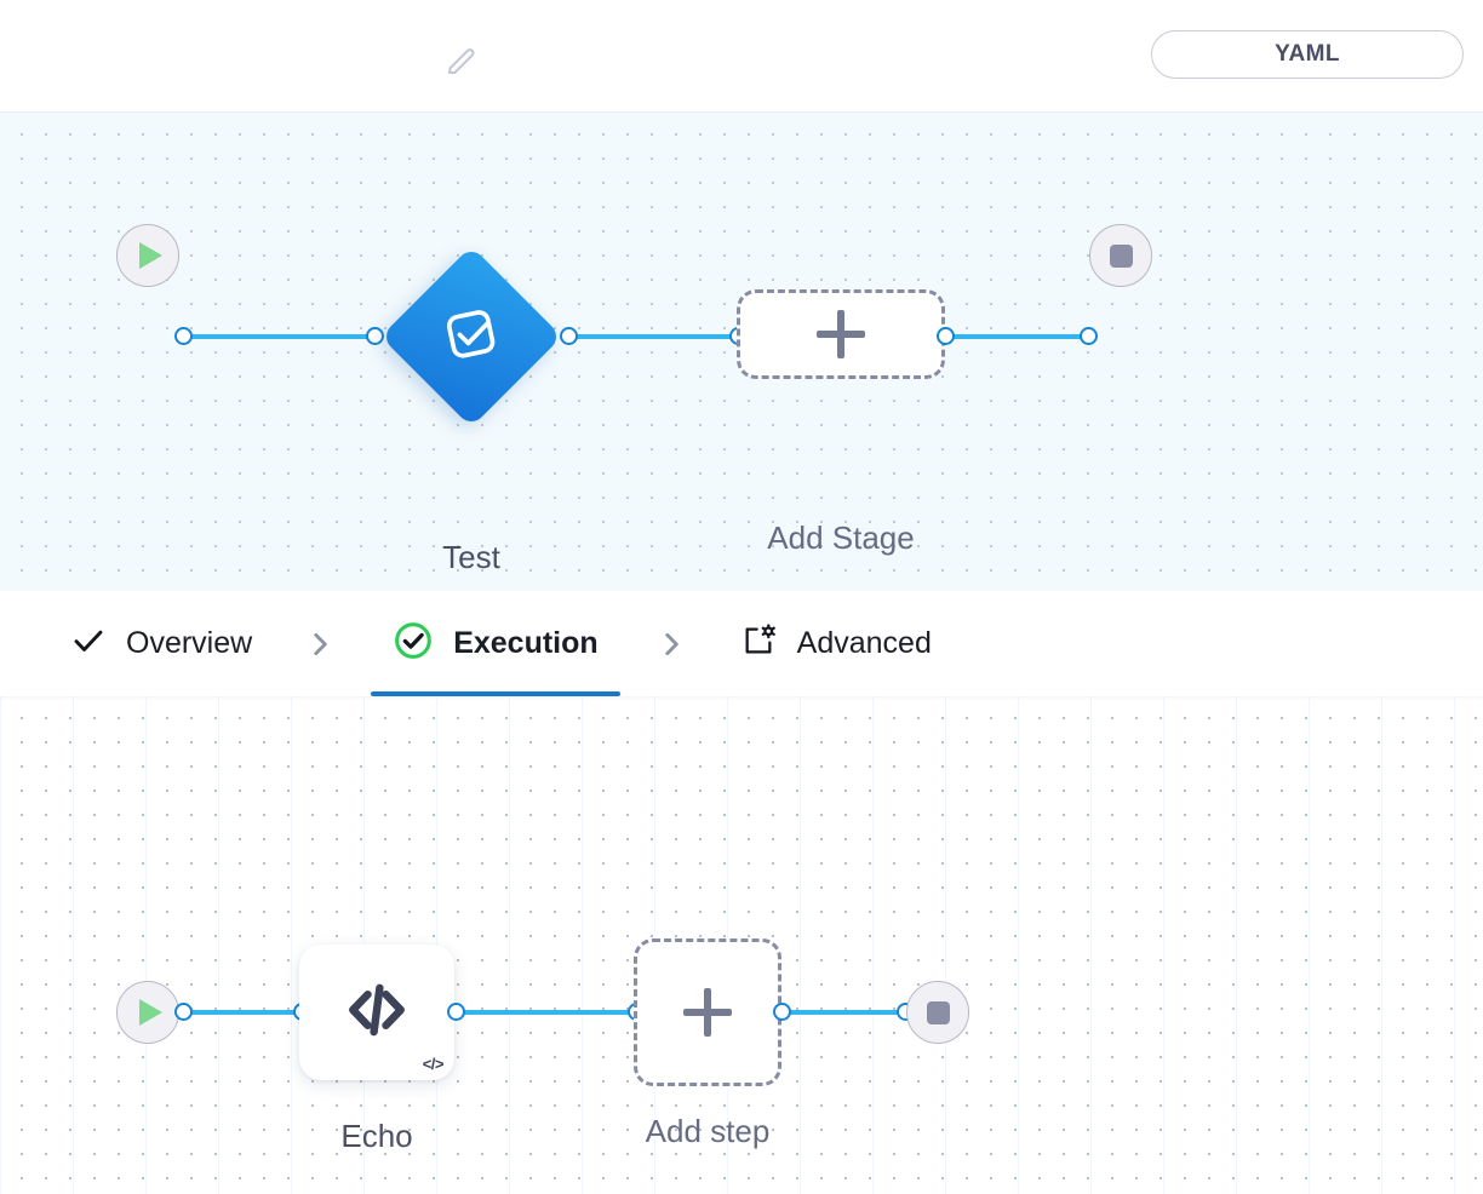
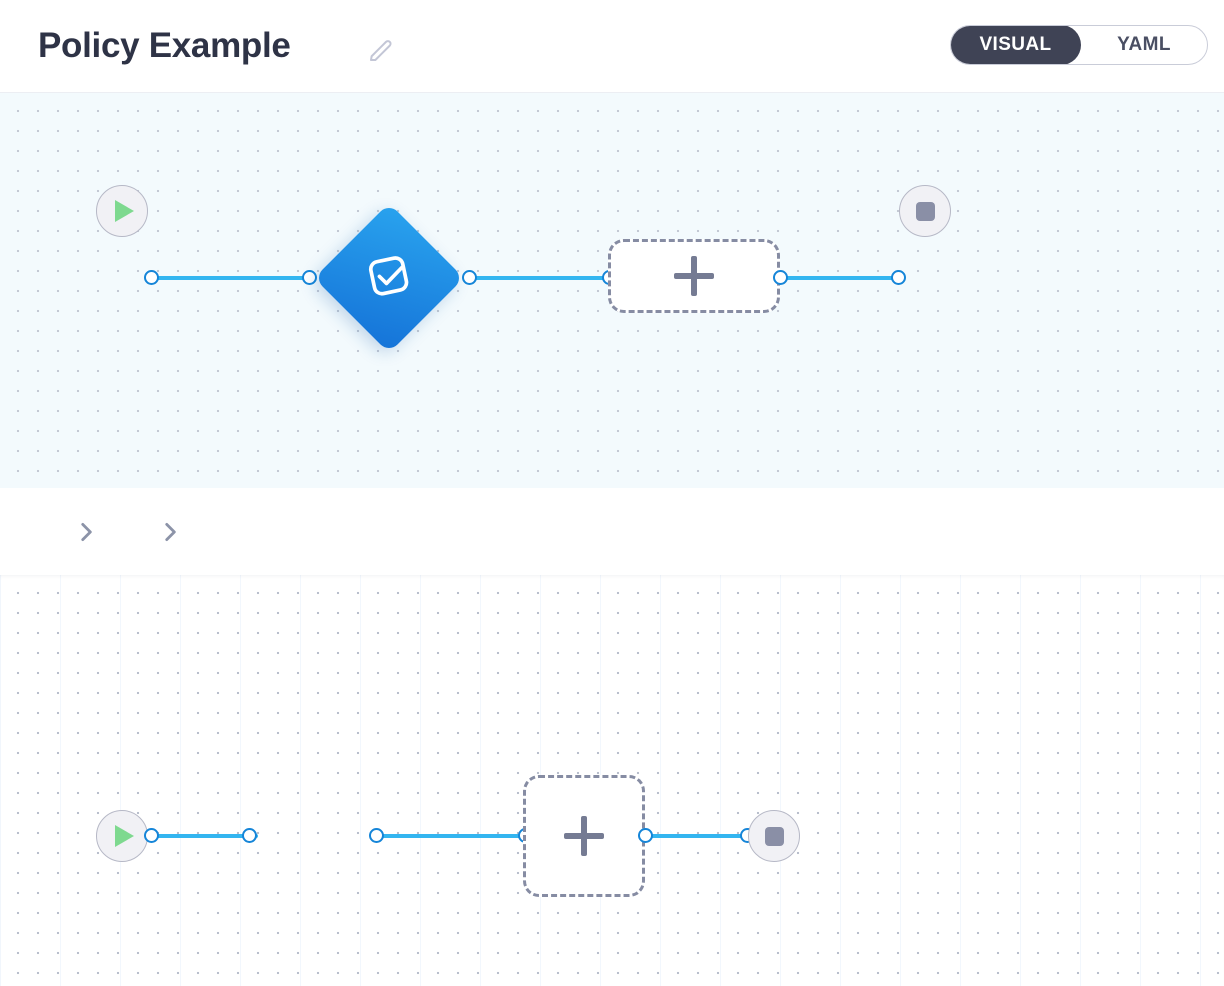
+ Policy Example
+ VISUAL
  YAML
- Test
- Add Stage
- Overview
- Execution
- Advanced
- </>
- Echo
- Add step
